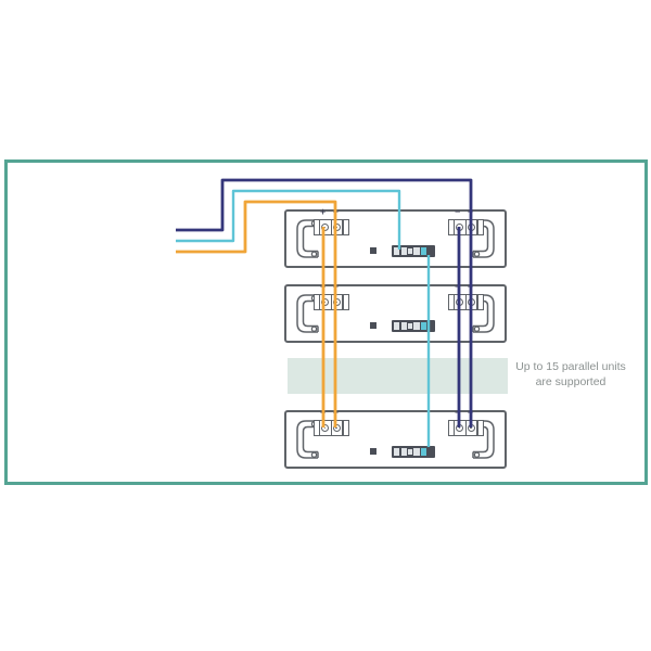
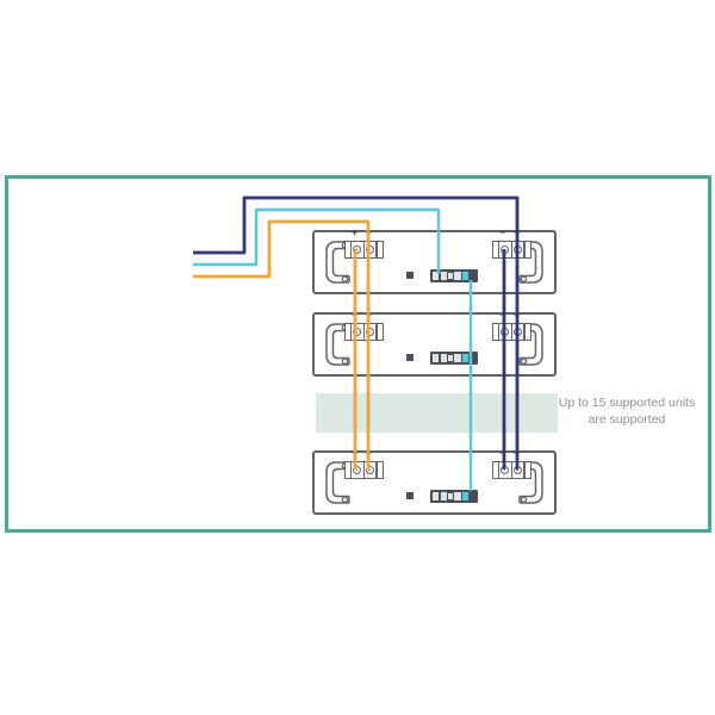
- Up to 15 parallel units
+ Up to 15 supported units
  are supported
